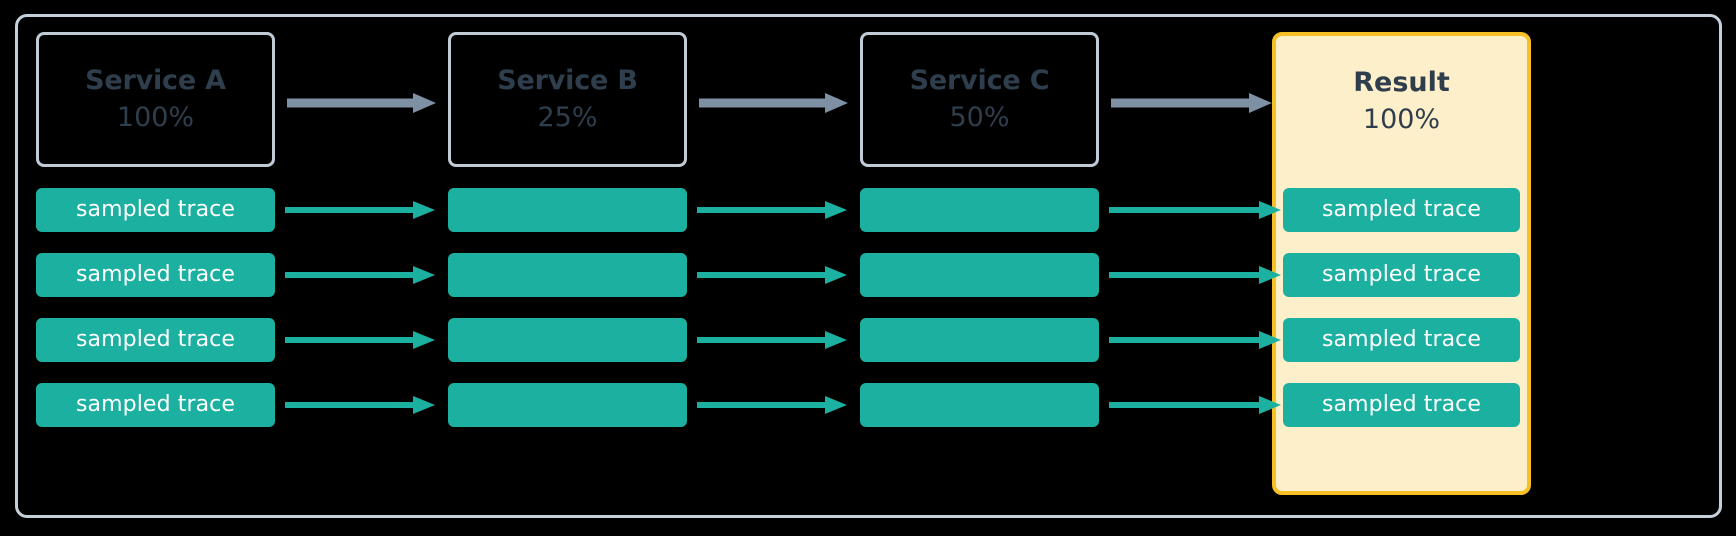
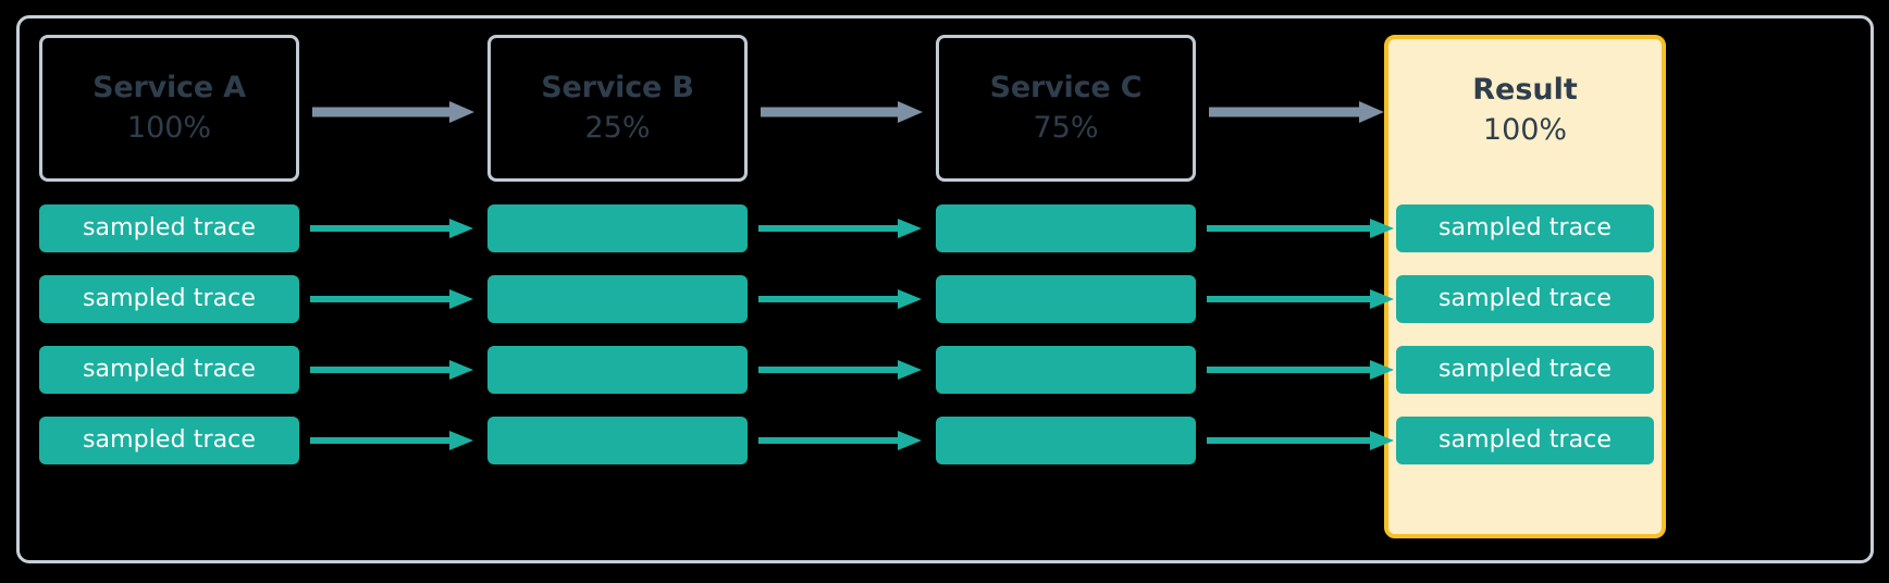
  Service A
  100%
  Service B
  25%
  Service C
- 50%
+ 75%
  Result
  100%
  sampled trace
  sampled trace
  sampled trace
  sampled trace
  sampled trace
  sampled trace
  sampled trace
  sampled trace
